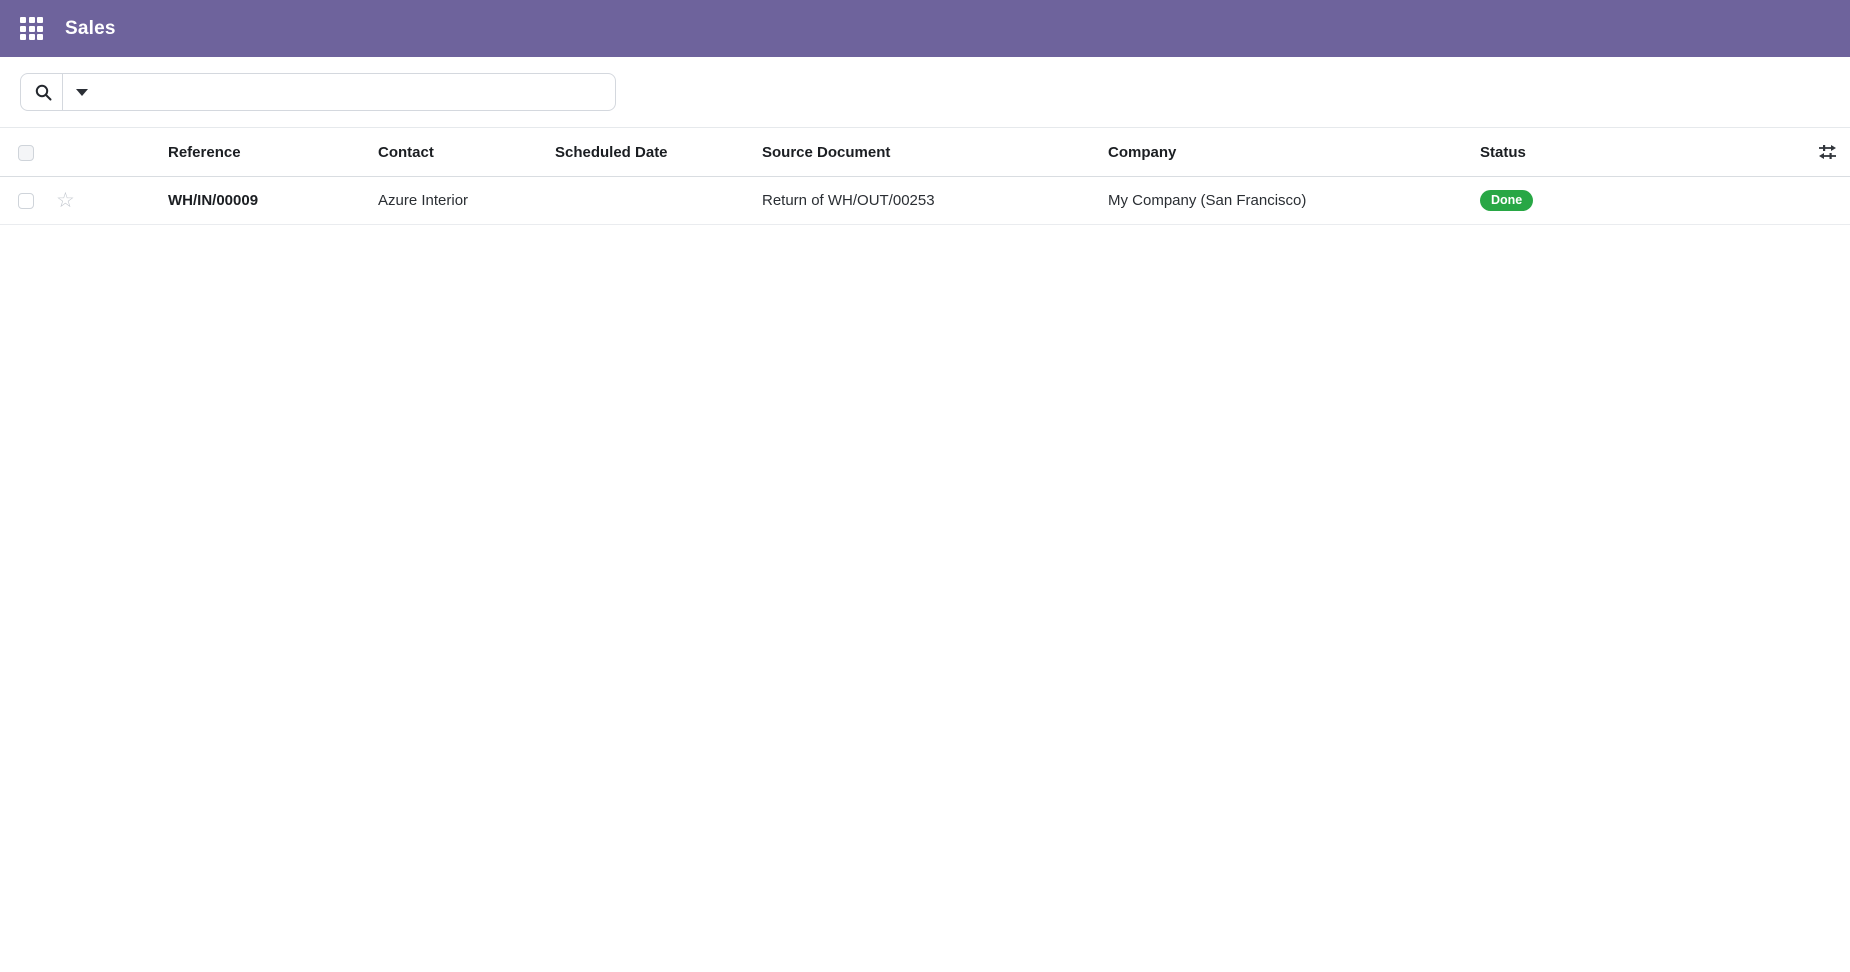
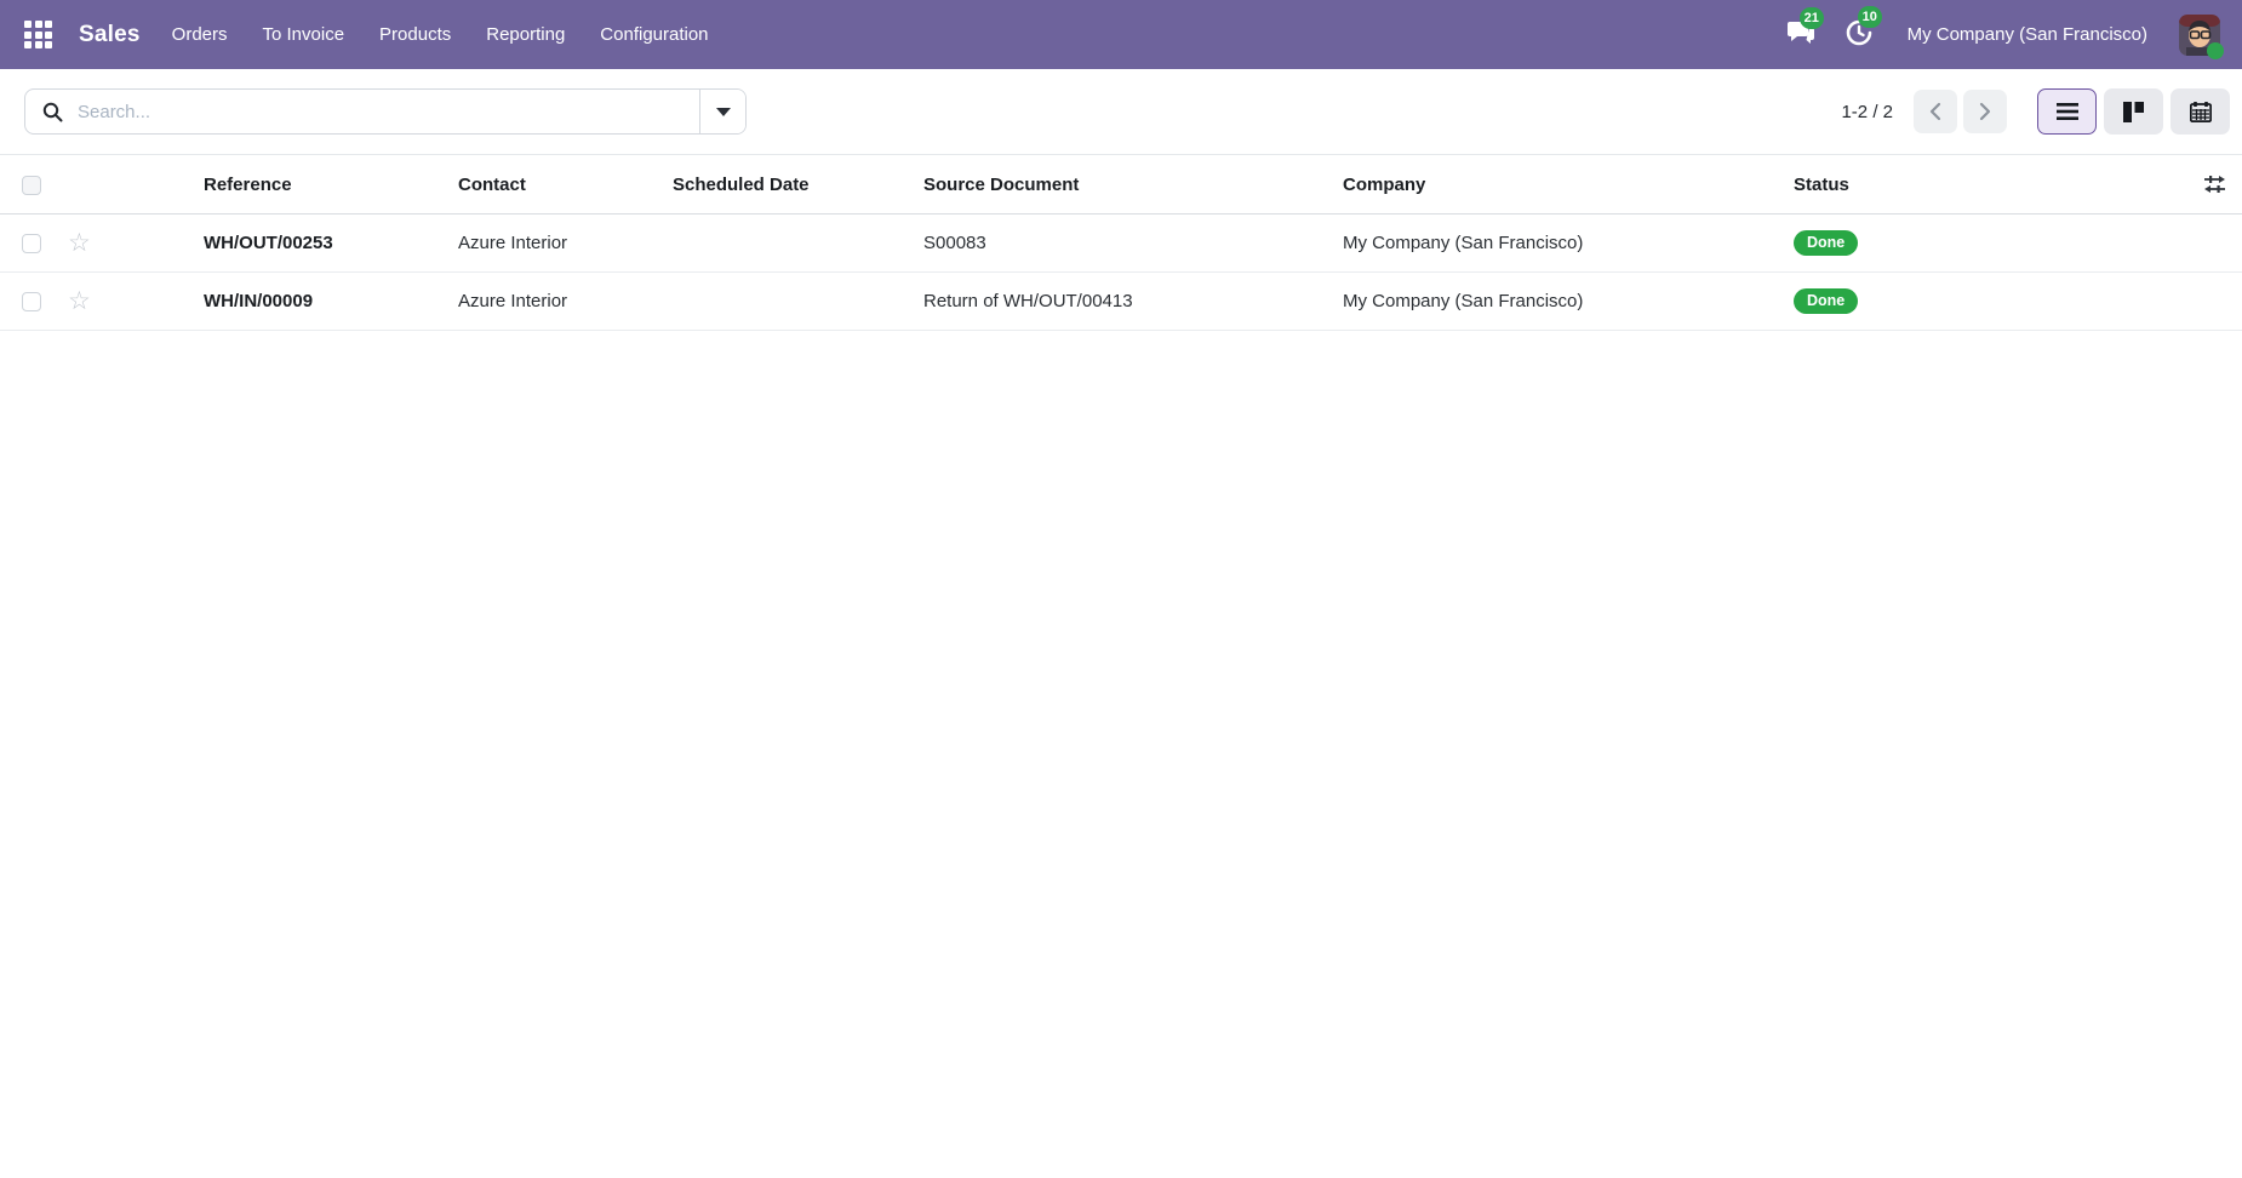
  Sales
+ Orders
+ To Invoice
+ Products
+ Reporting
+ Configuration
+ 21
+ 10
+ My Company (San Francisco)
+ Search...
+ 1-2 / 2
  		Reference	Contact	Scheduled Date	Source Document	Company	Status
+ 	☆	WH/OUT/00253	Azure Interior		S00083	My Company (San Francisco)	Done
- 	☆	WH/IN/00009	Azure Interior		Return of WH/OUT/00253	My Company (San Francisco)	Done
+ 	☆	WH/IN/00009	Azure Interior		Return of WH/OUT/00413	My Company (San Francisco)	Done
